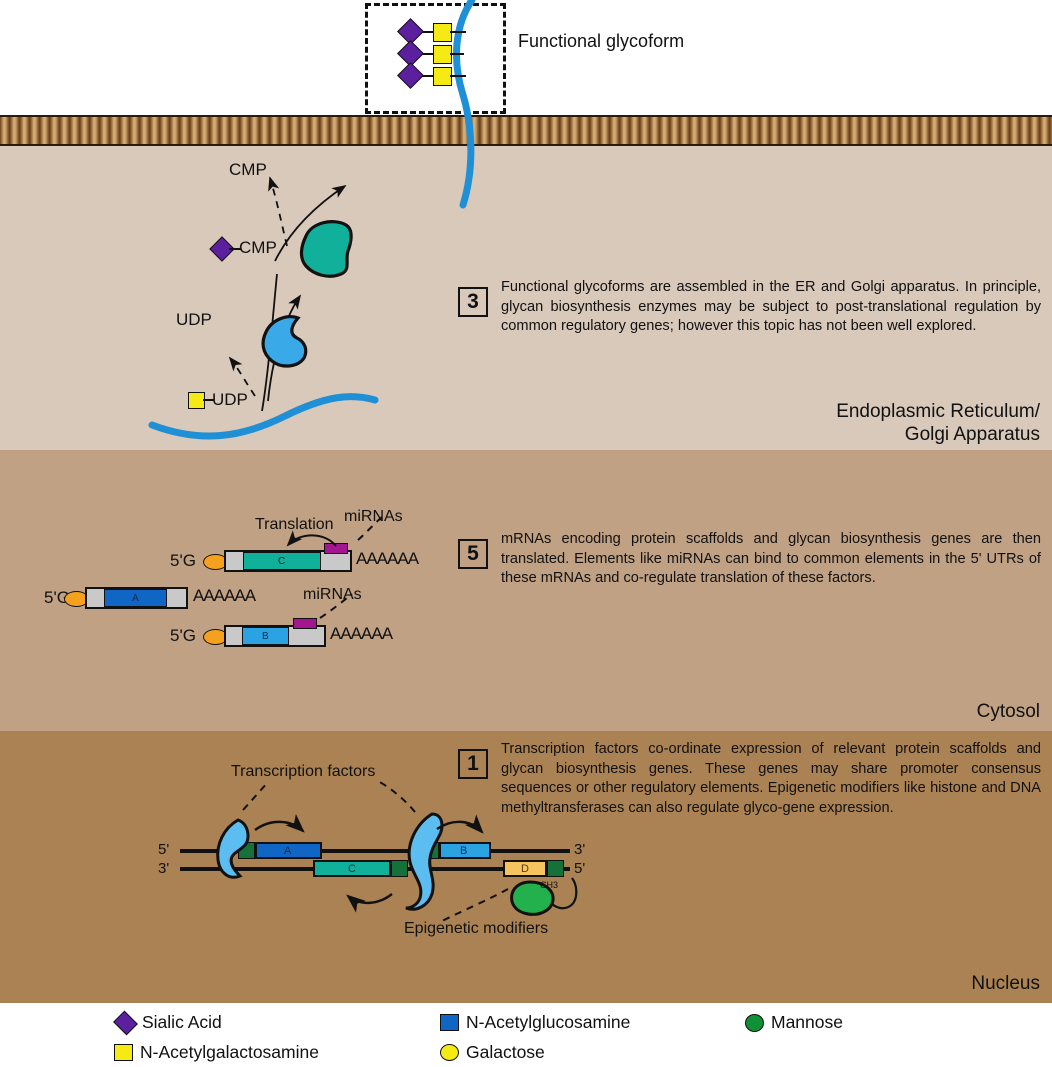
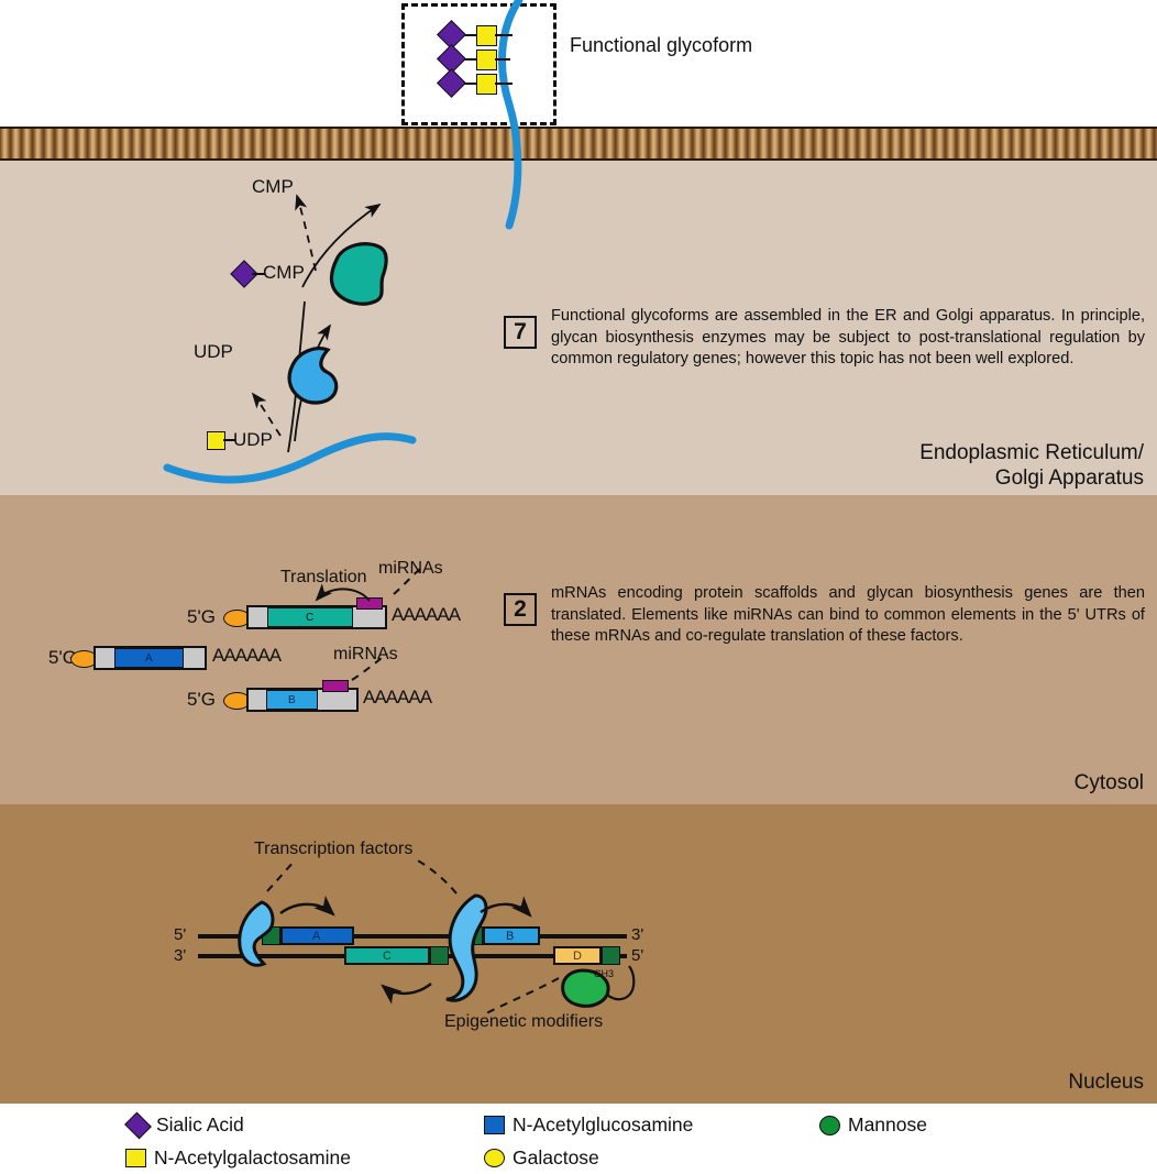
  Functional glycoform
  Endoplasmic Reticulum/
  Golgi Apparatus
  CMP
  CMP
  UDP
  UDP
- 3
+ 7
  Functional glycoforms are assembled in the ER and Golgi apparatus. In principle, glycan biosynthesis enzymes may be subject to post-translational regulation by common regulatory genes; however this topic has not been well explored.
  Cytosol
  5'G
  C
  AAAAAA
  A
  AAAAAA
  5'G
  B
  AAAAAA
  Translation
  miRNAs
  miRNAs
- 5
+ 2
  mRNAs encoding protein scaffolds and glycan biosynthesis genes are then translated. Elements like miRNAs can bind to common elements in the 5' UTRs of these mRNAs and co-regulate translation of these factors.
  Nucleus
  5'
  3'
  3'
  5'
  A
  B
  C
  D
  CH3
  Transcription factors
  Epigenetic modifiers
- 1
- Transcription factors co-ordinate expression of relevant protein scaffolds and glycan biosynthesis genes. These genes may share promoter consensus sequences or other regulatory elements. Epigenetic modifiers like histone and DNA methyltransferases can also regulate glyco-gene expression.
  Sialic Acid
  N-Acetylgalactosamine
  N-Acetylglucosamine
  Galactose
  Mannose
